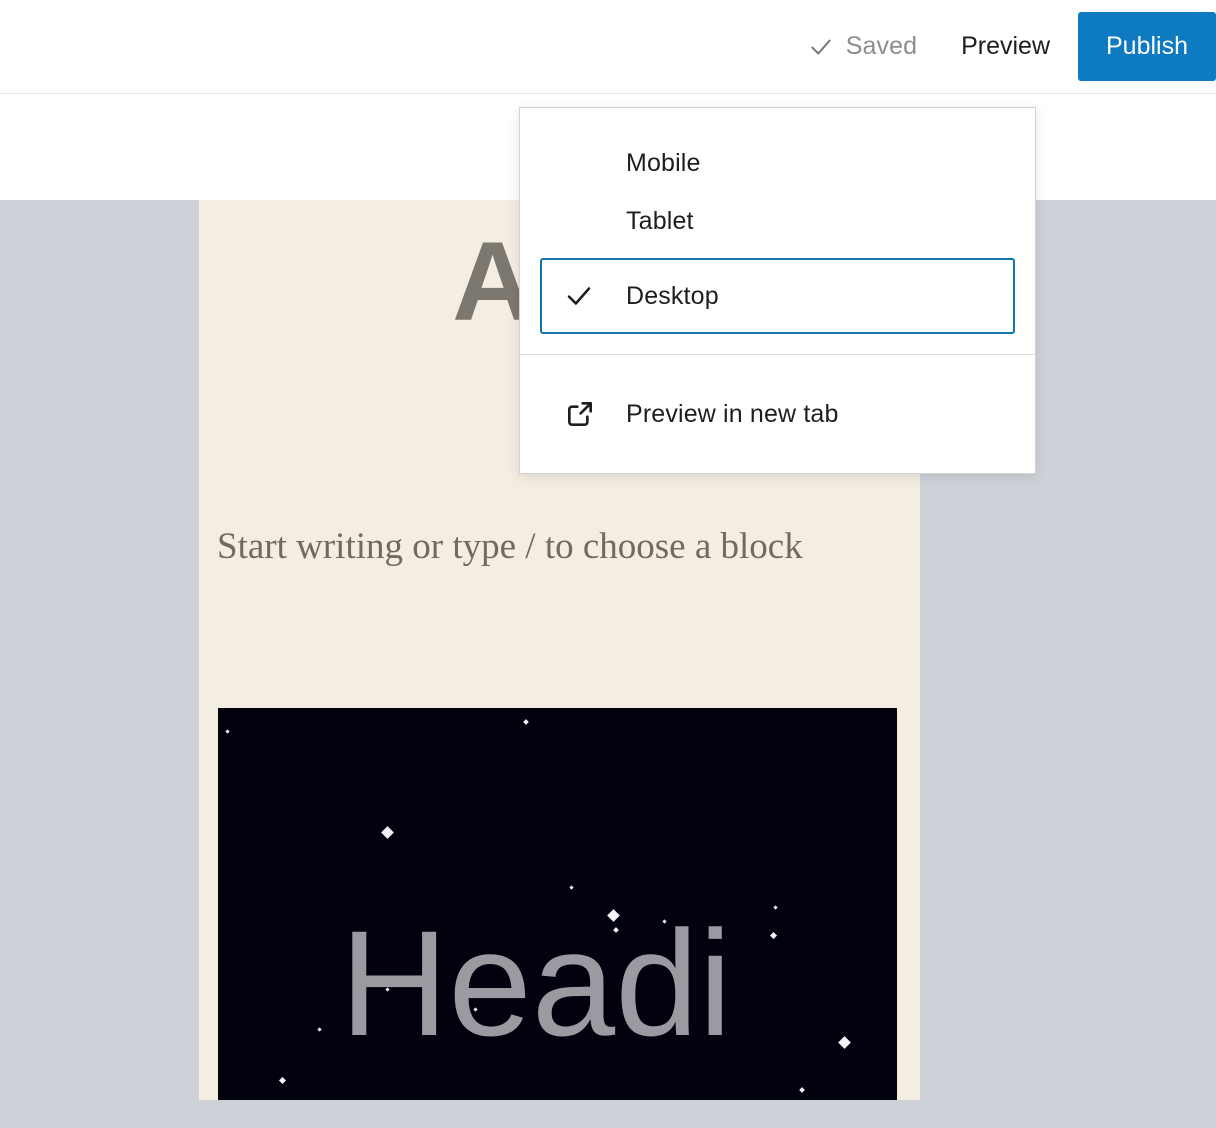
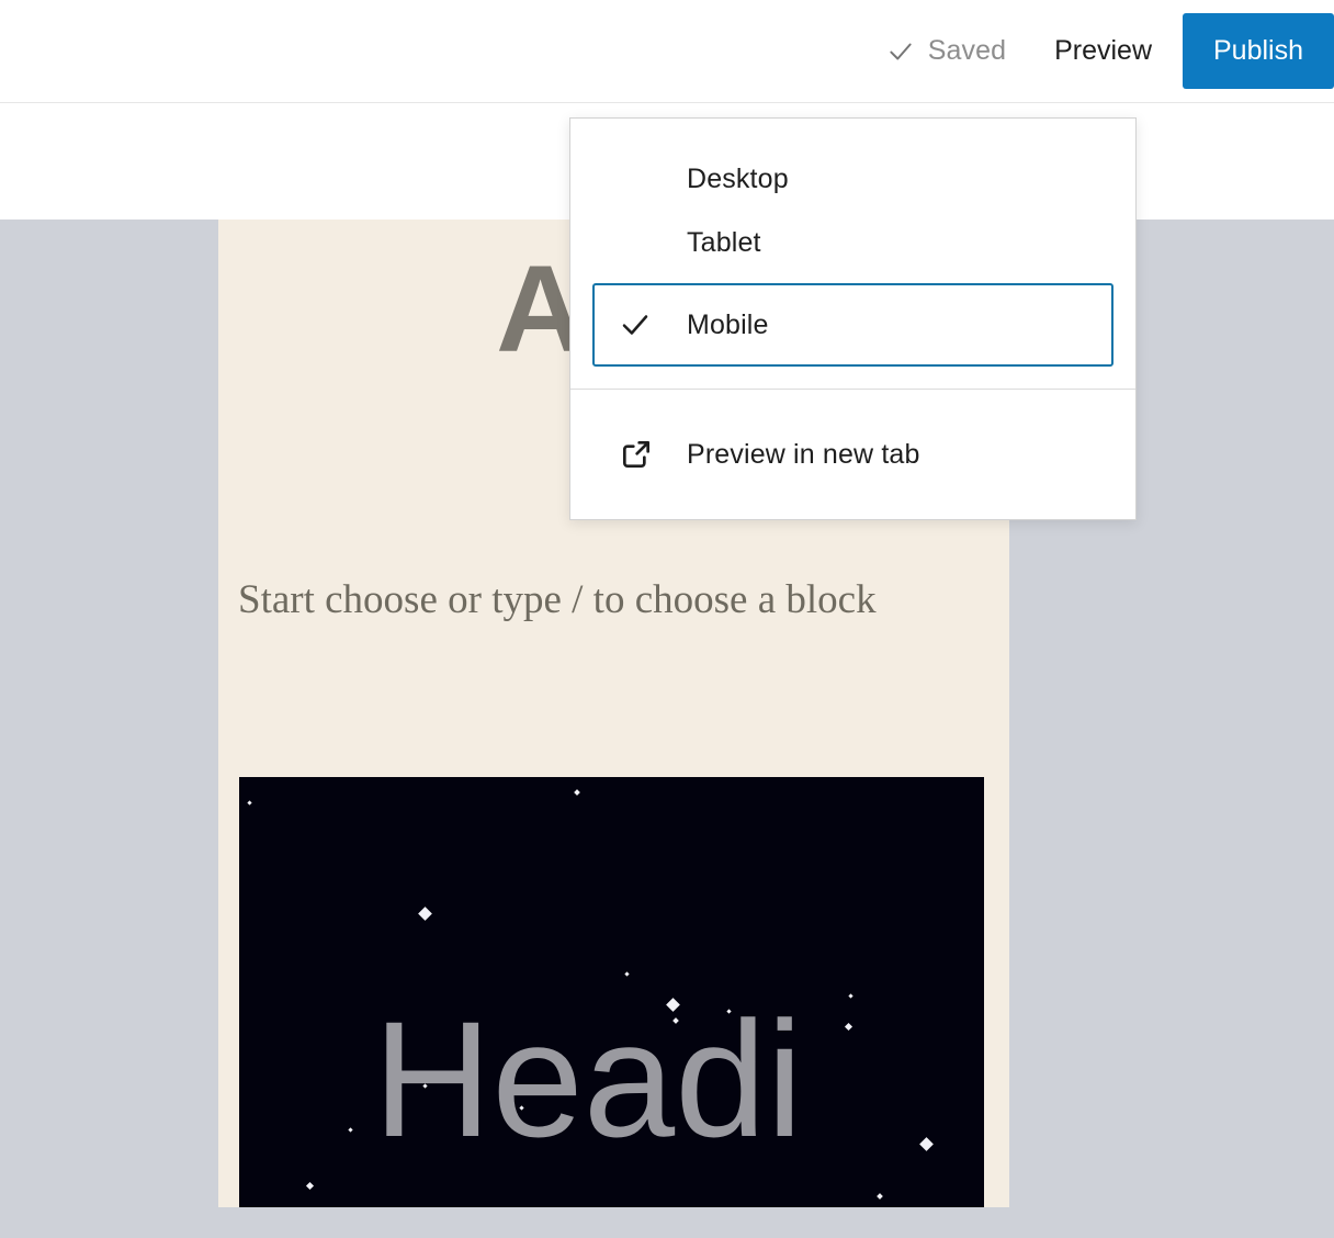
  Saved
  Preview
  Publish
- Start writing or type / to choose a block
+ Start choose or type / to choose a block
  Headi
- Mobile
+ Desktop
  Tablet
- Desktop
+ Mobile
  Preview in new tab
